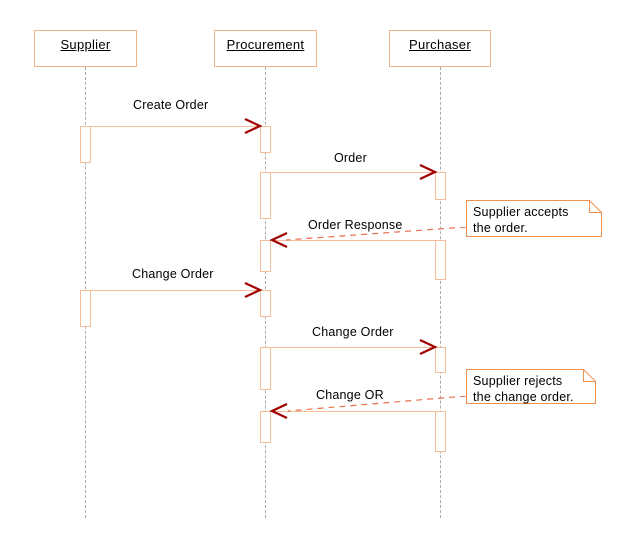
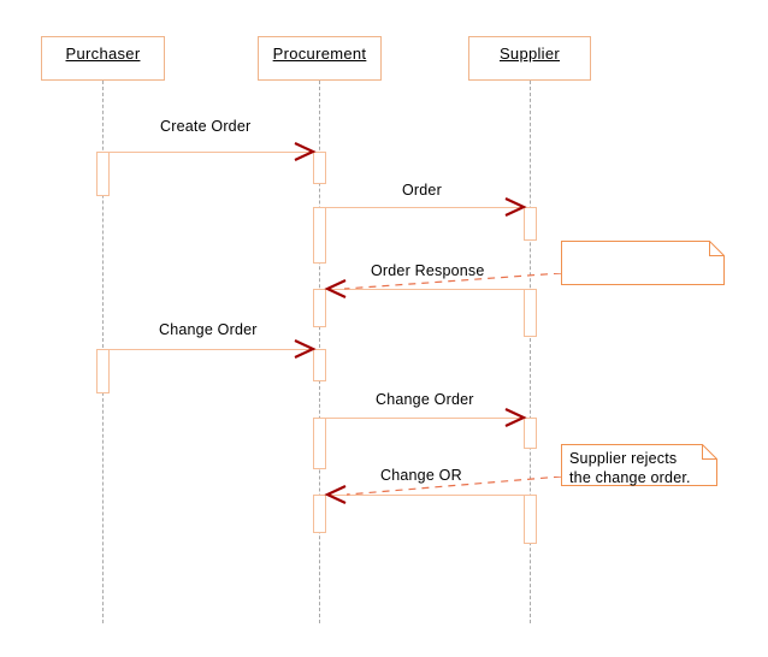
  Create Order
  Order
  Order Response
  Change Order
  Change Order
  Change OR
- Supplier
+ Purchaser
  Procurement
- Purchaser
+ Supplier
- Supplier accepts
- the order.
  Supplier rejects
  the change order.
